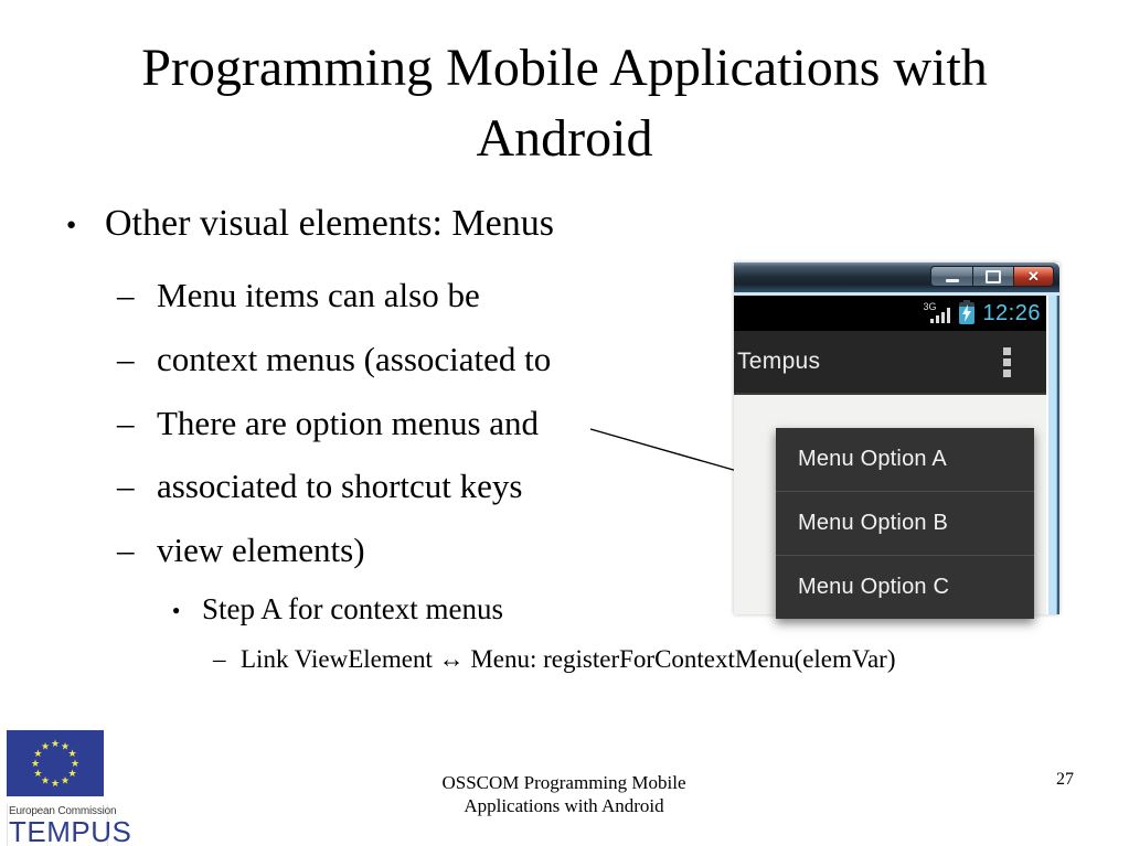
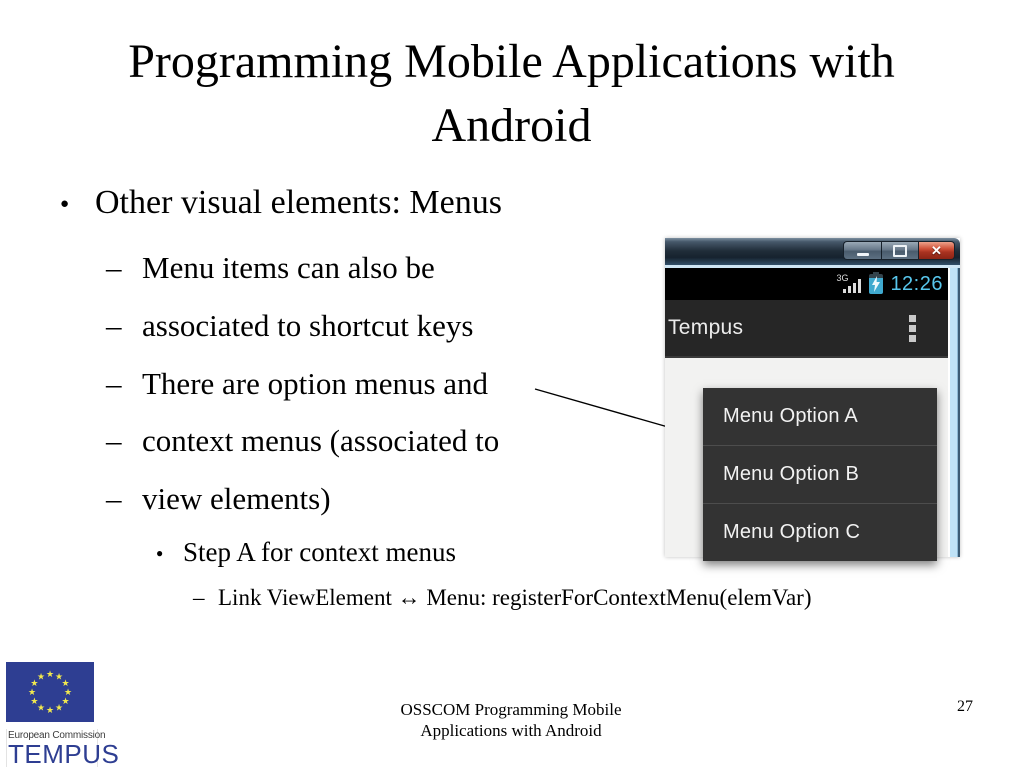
  Programming Mobile Applications with
  Android
  ● Other visual elements: Menus
  – Menu items can also be
- – context menus (associated to
+ – associated to shortcut keys
  – There are option menus and
- – associated to shortcut keys
+ – context menus (associated to
  – view elements)
  ● Step A for context menus
  – Link ViewElement ↔ Menu: registerForContextMenu(elemVar)
  ✕
  3G
  12:26
  Tempus
  Menu Option A
  Menu Option B
  Menu Option C
  OSSCOM Programming Mobile
  Applications with Android
  27
  ★
  ★
  ★
  ★
  ★
  ★
  ★
  ★
  ★
  ★
  ★
  ★
  European Commission
  TEMPUS
